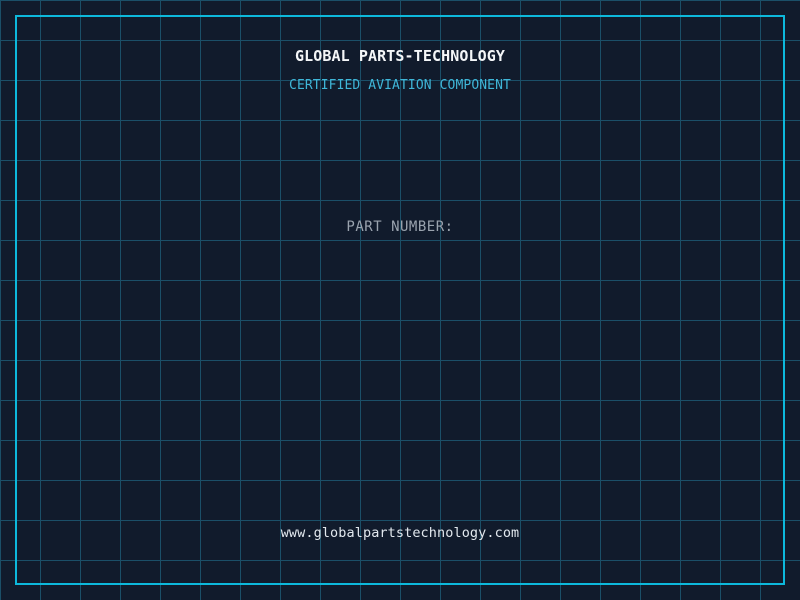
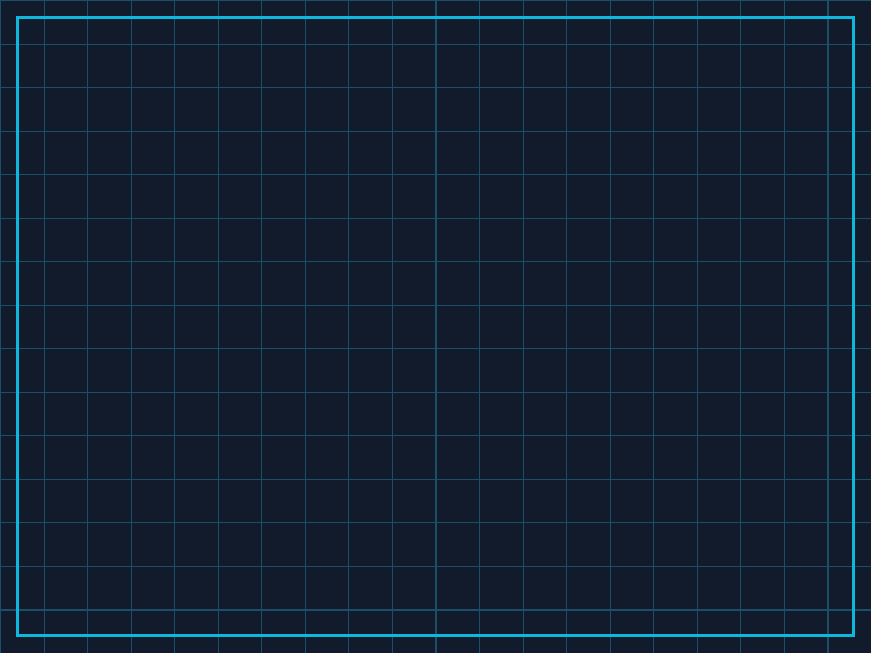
- GLOBAL PARTS-TECHNOLOGY
- CERTIFIED AVIATION COMPONENT
- PART NUMBER:
- www.globalpartstechnology.com
